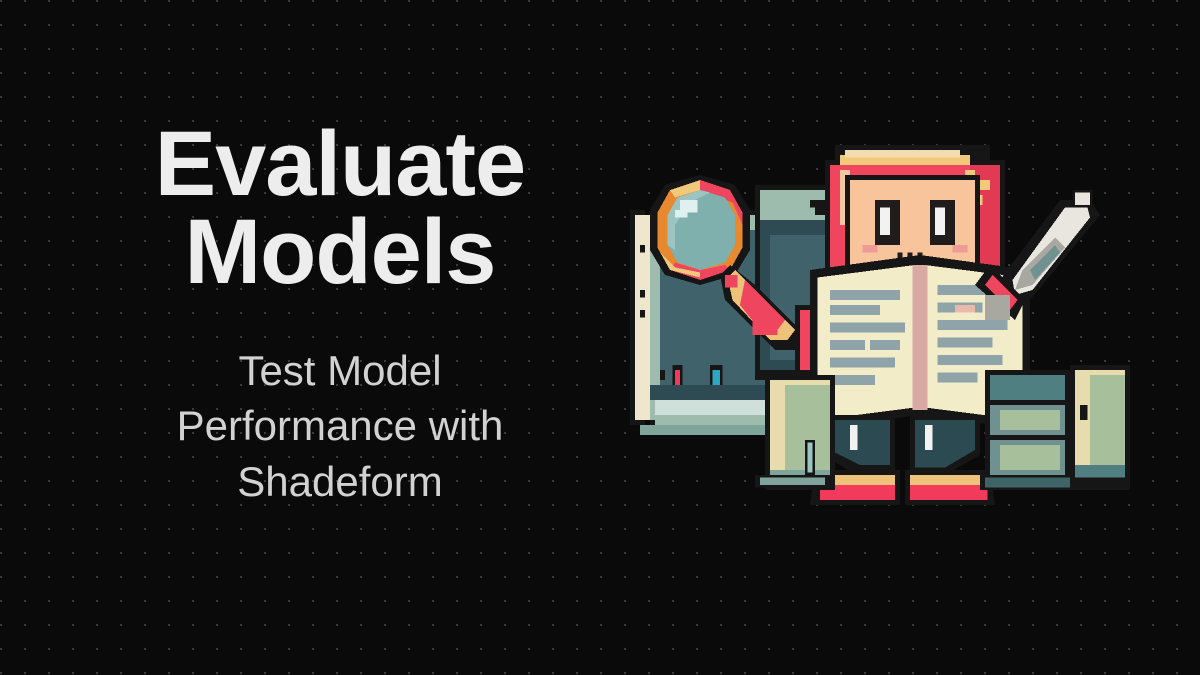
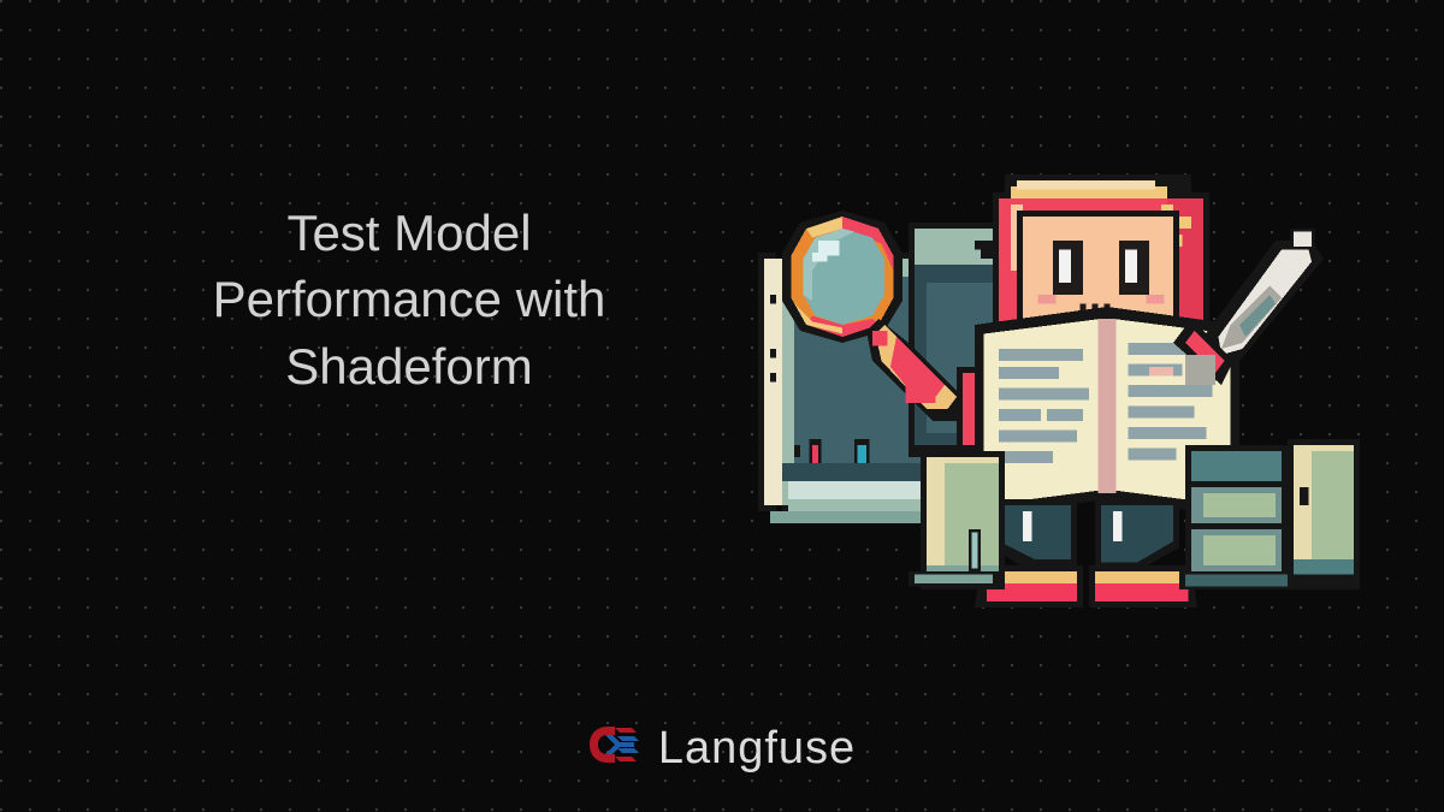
- Evaluate
- Models
  Test Model
  Performance with
  Shadeform
+ Langfuse
